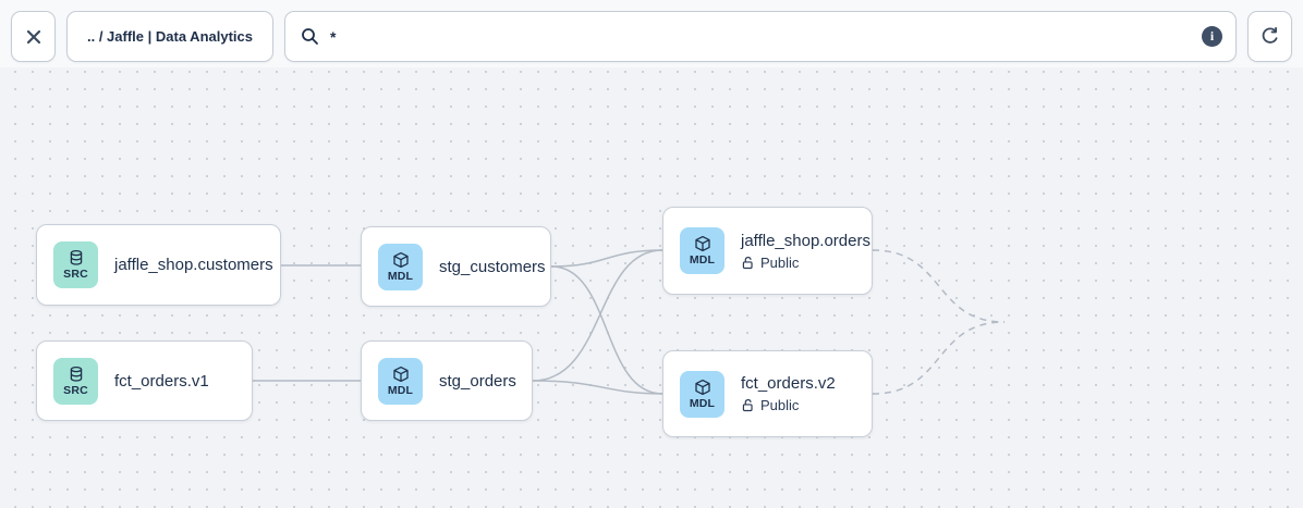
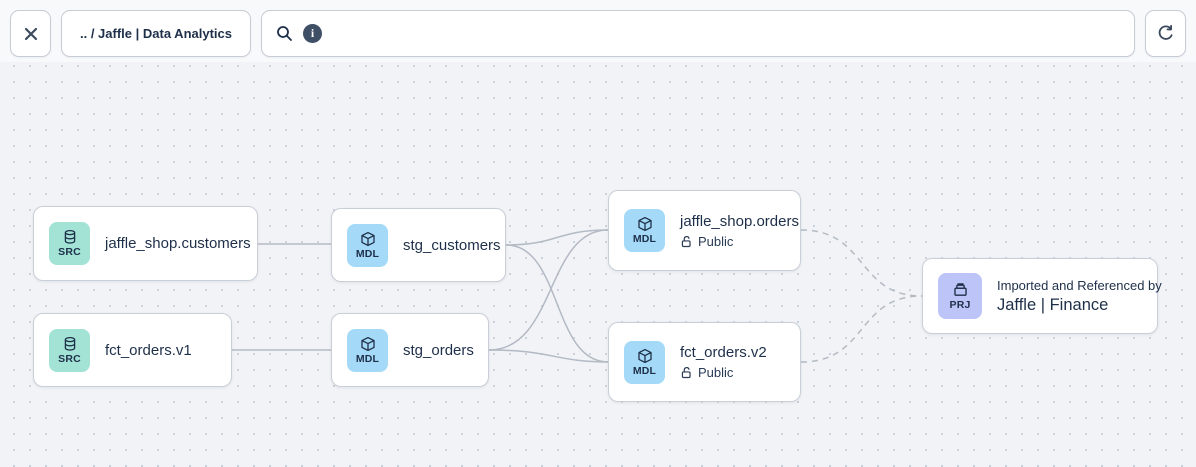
  .. / Jaffle | Data Analytics
- *
  i
  SRC
  jaffle_shop.customers
  SRC
  fct_orders.v1
  MDL
  stg_customers
  MDL
  stg_orders
  MDL
  jaffle_shop.orders
  Public
  MDL
  fct_orders.v2
  Public
+ PRJ
+ Imported and Referenced by
+ Jaffle | Finance
